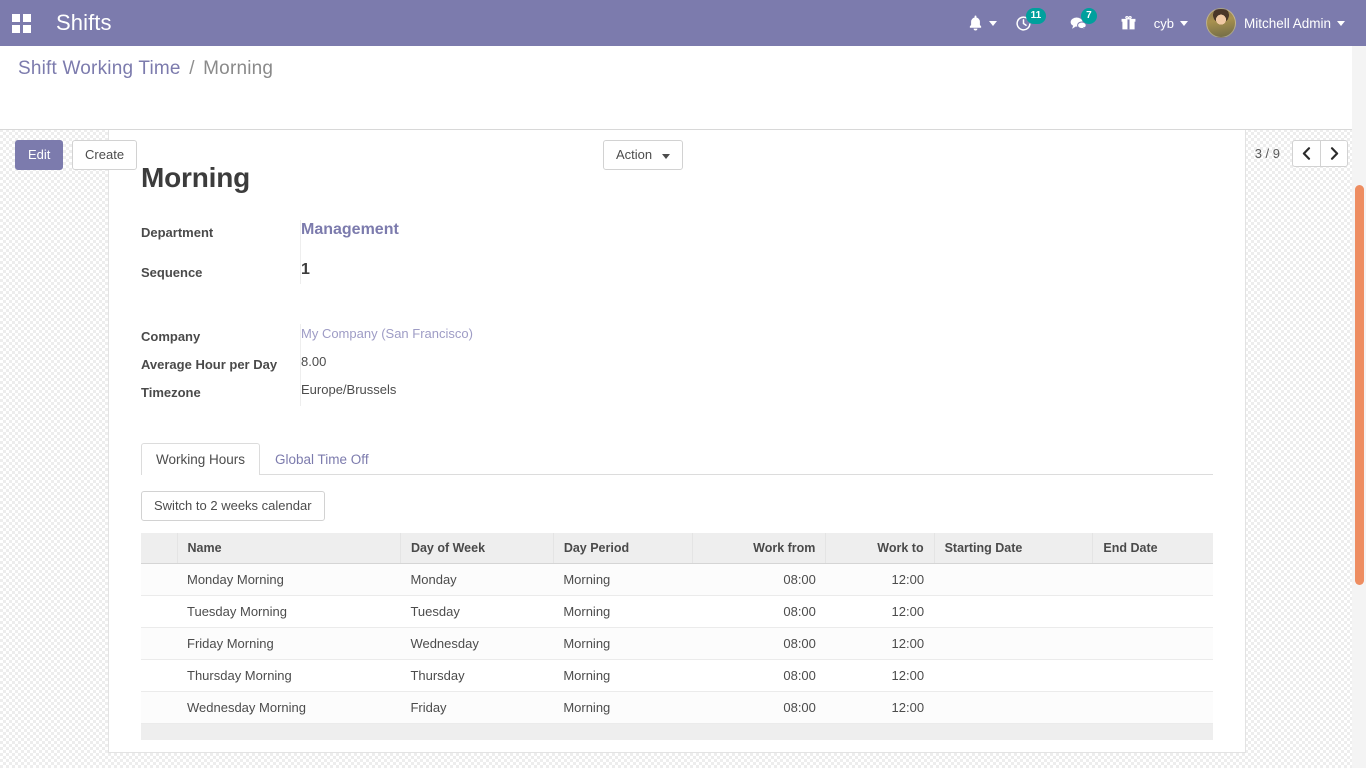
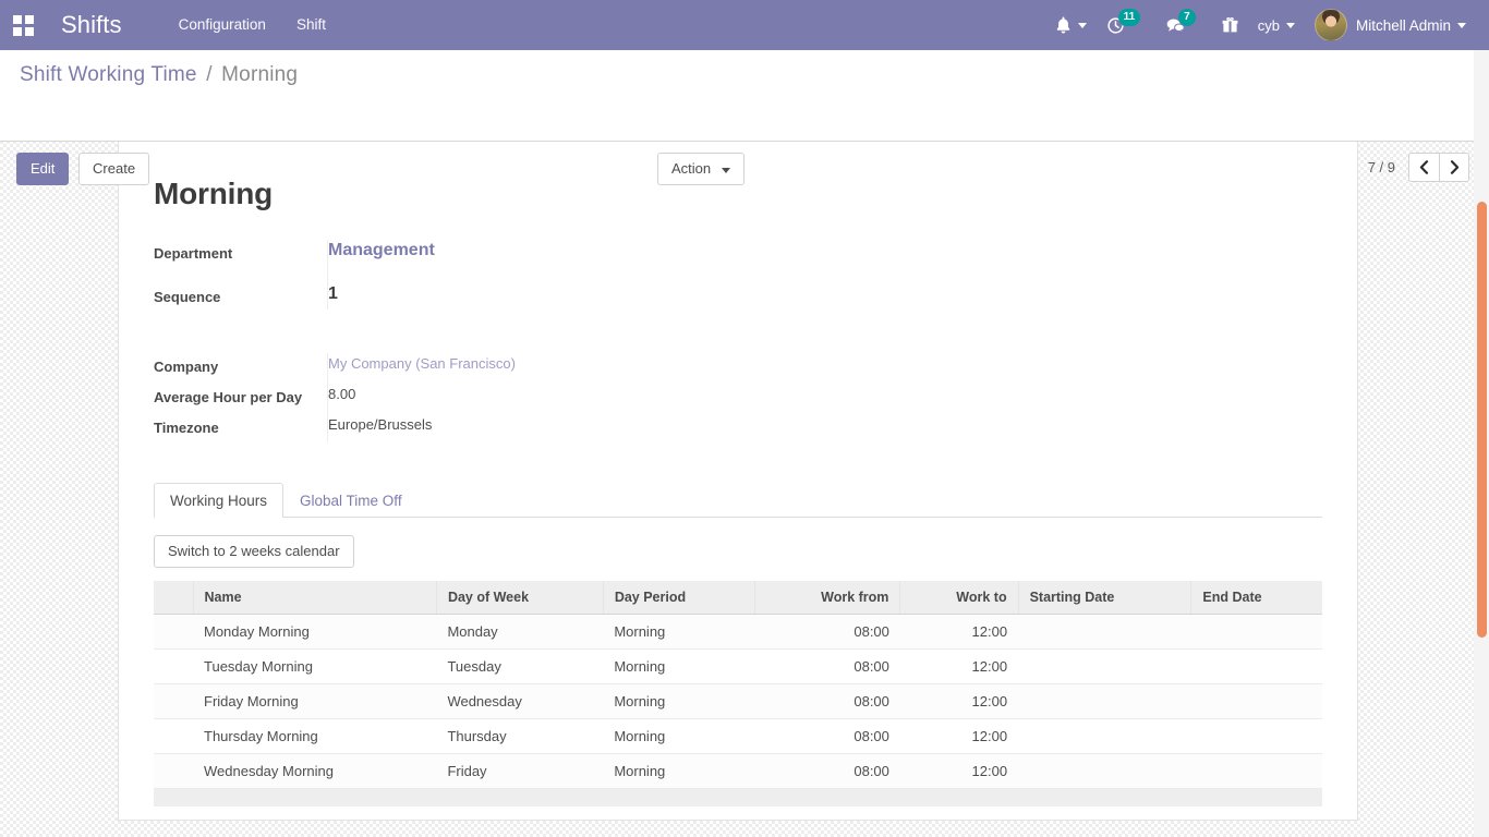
  Shifts
+ Configuration
+ Shift
  11
  7
  cyb
  Mitchell Admin
  Shift Working Time / Morning
  Edit Create
  Action
- 3 / 9
+ 7 / 9
  Morning
  Department
  Management
  Sequence
  1
  Company
  My Company (San Francisco)
  Average Hour per Day
  8.00
  Timezone
  Europe/Brussels
  Working Hours
  Global Time Off
  Switch to 2 weeks calendar
  	Name	Day of Week	Day Period	Work from	Work to	Starting Date	End Date
  	Monday Morning	Monday	Morning	08:00	12:00
  	Tuesday Morning	Tuesday	Morning	08:00	12:00
  	Friday Morning	Wednesday	Morning	08:00	12:00
  	Thursday Morning	Thursday	Morning	08:00	12:00
  	Wednesday Morning	Friday	Morning	08:00	12:00
